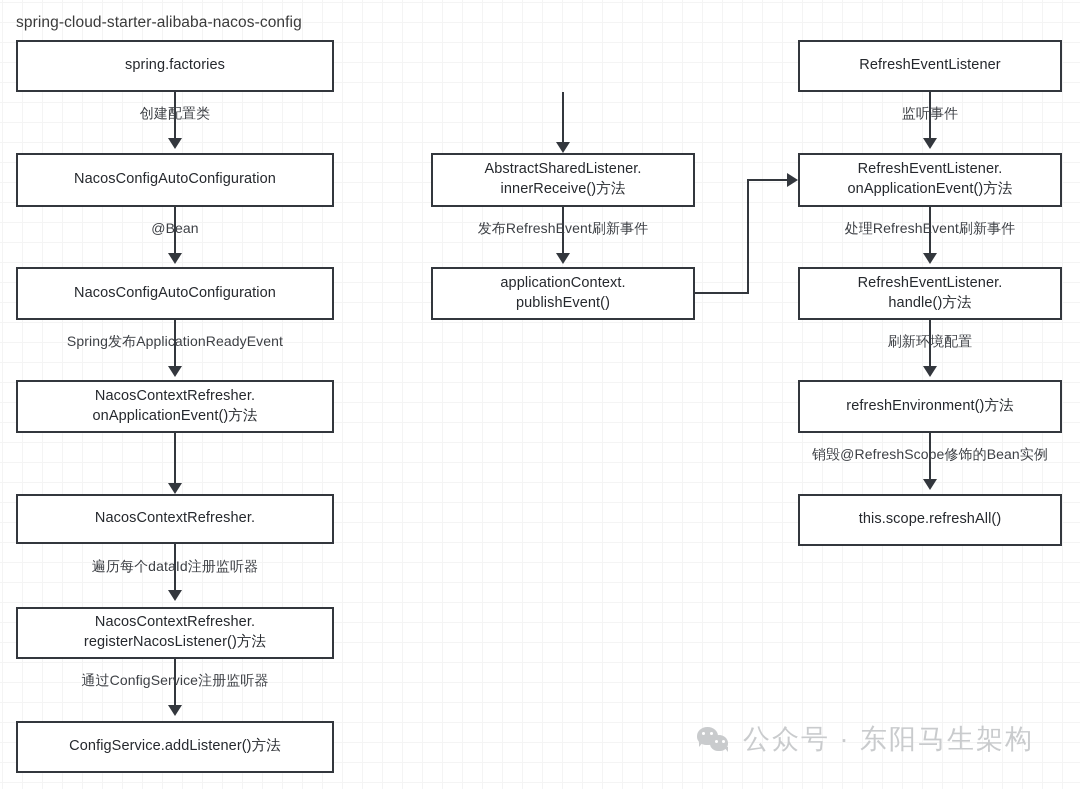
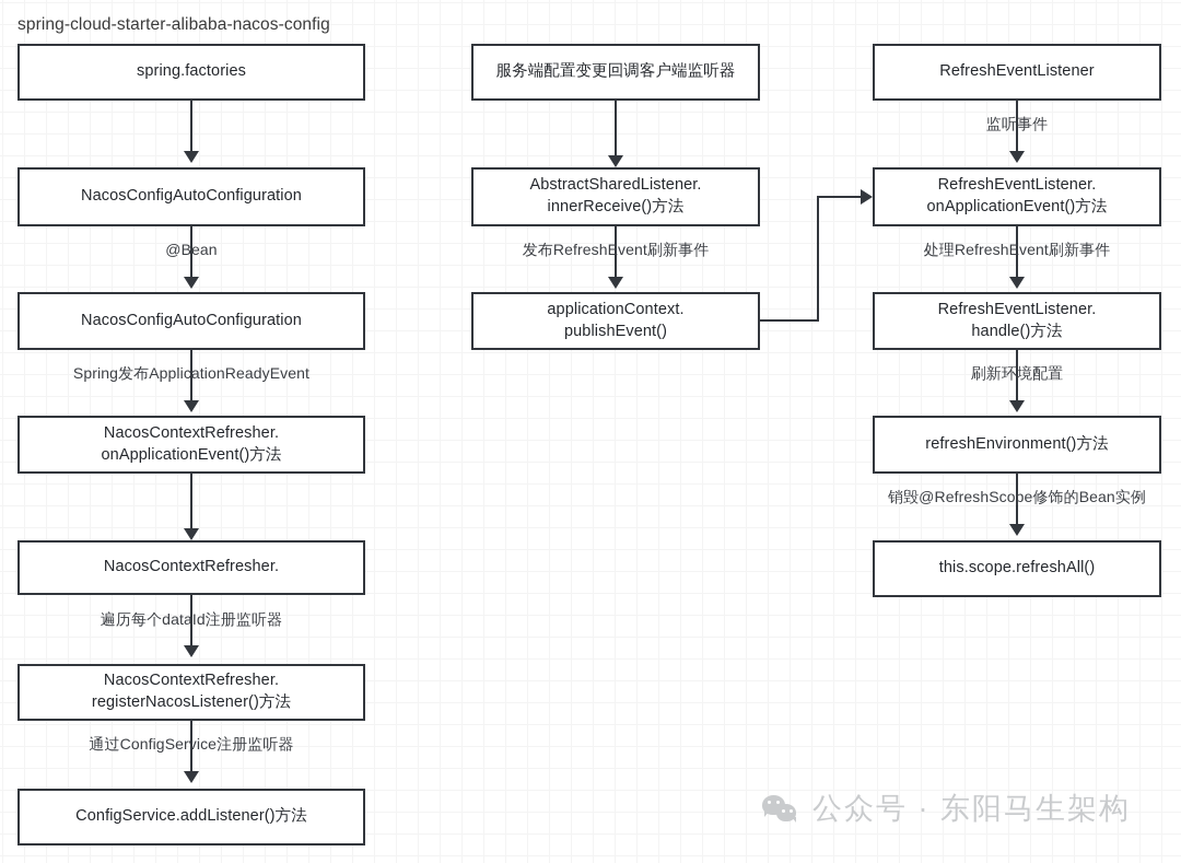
  spring-cloud-starter-alibaba-nacos-config
  spring.factories
- 创建配置类
  NacosConfigAutoConfiguration
  @Bean
  NacosConfigAutoConfiguration
  Spring发布ApplicationReadyEvent
  NacosContextRefresher.
  onApplicationEvent()方法
  NacosContextRefresher.
  遍历每个dataId注册监听器
  NacosContextRefresher.
  registerNacosListener()方法
  通过ConfigService注册监听器
  ConfigService.addListener()方法
+ 服务端配置变更回调客户端监听器
  AbstractSharedListener.
  innerReceive()方法
  发布RefreshEvent刷新事件
  applicationContext.
  publishEvent()
  RefreshEventListener
  监听事件
  RefreshEventListener.
  onApplicationEvent()方法
  处理RefreshEvent刷新事件
  RefreshEventListener.
  handle()方法
  刷新环境配置
  refreshEnvironment()方法
  销毁@RefreshScope修饰的Bean实例
  this.scope.refreshAll()
  公众号 · 东阳马生架构
